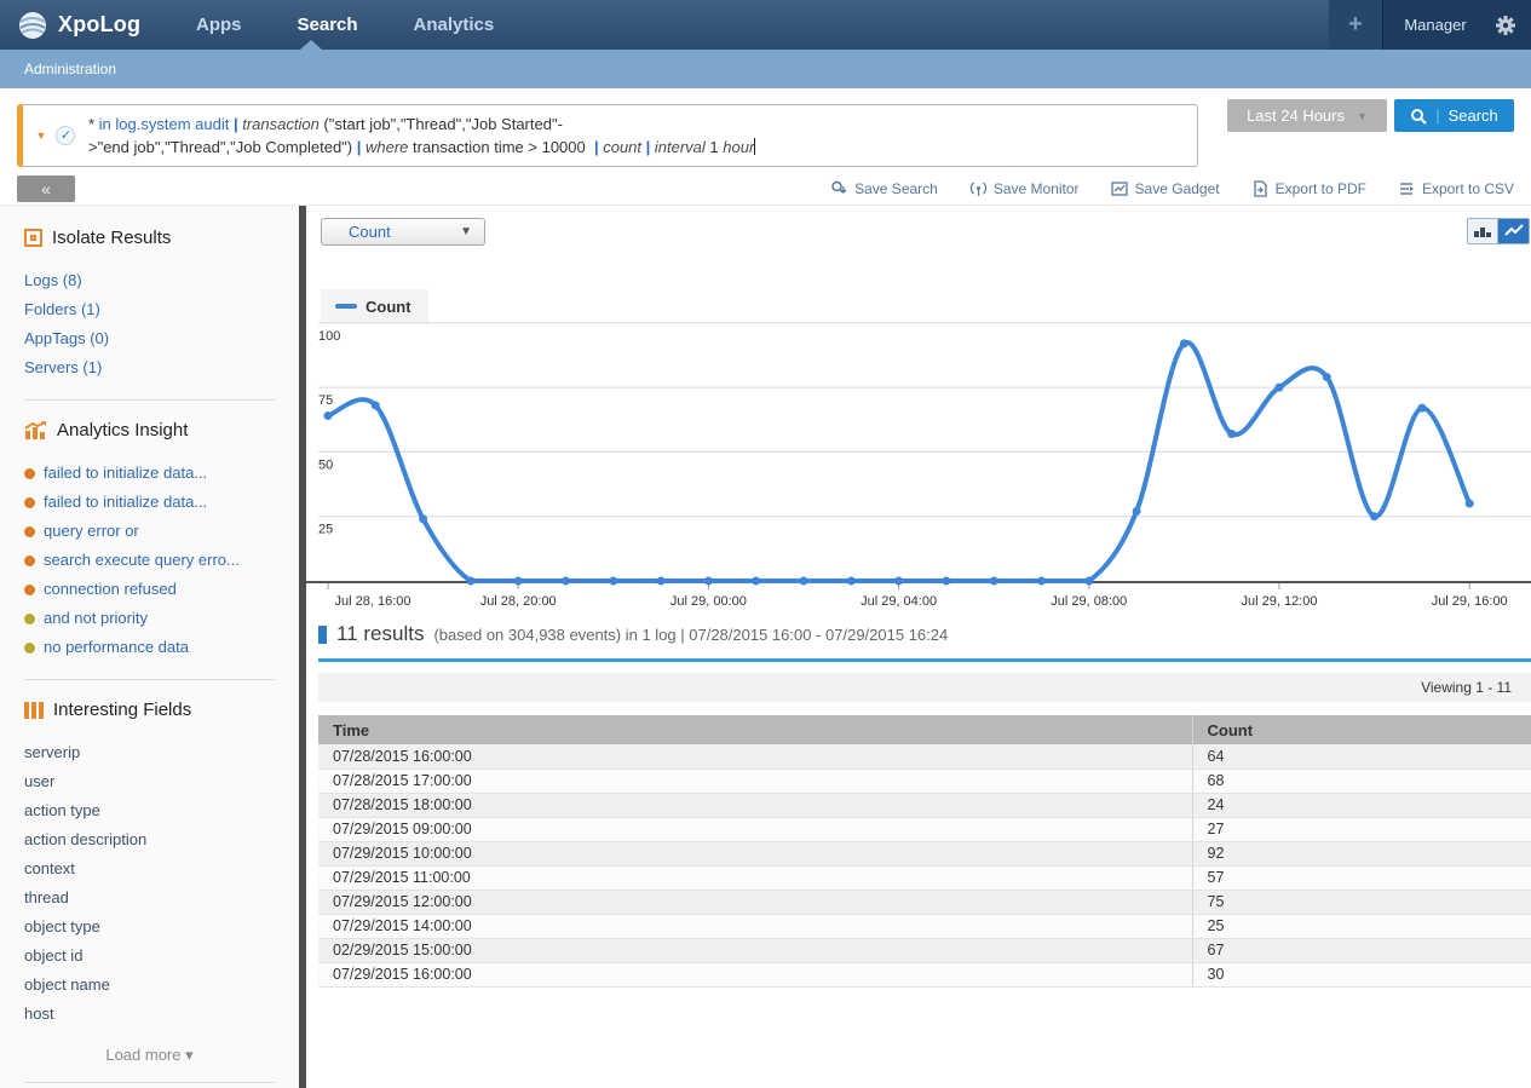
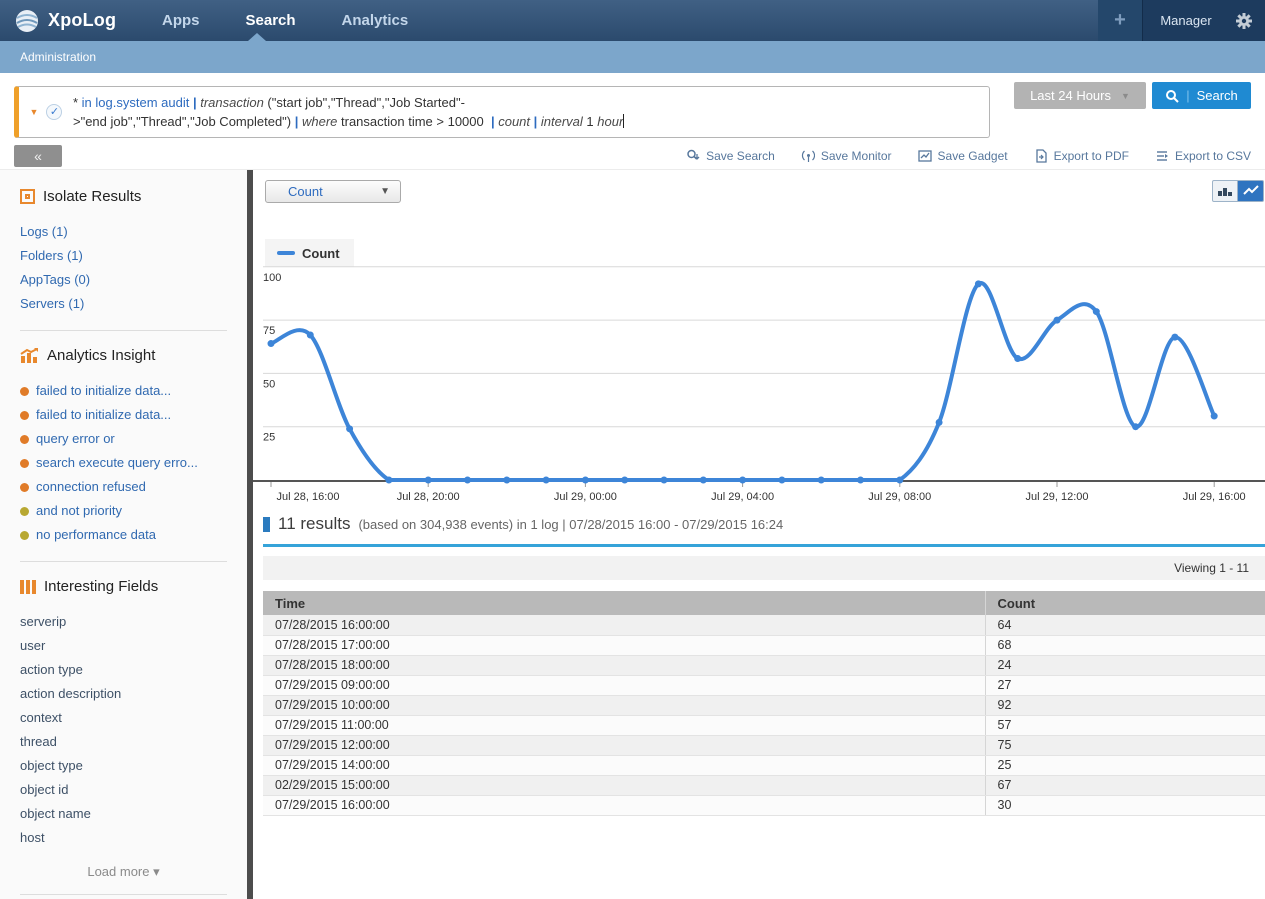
  XpoLog
  Apps
  Search
  Analytics
  +
  Manager
  Administration
  ▼
  ✓
  * in log.system audit | transaction ("start job","Thread","Job Started"-
  >"end job","Thread","Job Completed") | where transaction time > 10000 | count | interval 1 hour
  Last 24 Hours
  ▼
  |
  Search
  «
  Save Search
  Save Monitor
  Save Gadget
  Export to PDF
  Export to CSV
  Isolate Results
- Logs (8)
+ Logs (1)
  Folders (1)
  AppTags (0)
  Servers (1)
  Analytics Insight
  failed to initialize data...
  failed to initialize data...
  query error or
  search execute query erro...
  connection refused
  and not priority
  no performance data
  Interesting Fields
  serverip
  user
  action type
  action description
  context
  thread
  object type
  object id
  object name
  host
  Load more ▾
  Count
  ▼
  Count
  25
  50
  75
  100
  Jul 28, 16:00
  Jul 28, 20:00
  Jul 29, 00:00
  Jul 29, 04:00
  Jul 29, 08:00
  Jul 29, 12:00
  Jul 29, 16:00
  11 results
  (based on 304,938 events) in 1 log | 07/28/2015 16:00 - 07/29/2015 16:24
  Viewing 1 - 11
  Time	Count
  07/28/2015 16:00:00	64
  07/28/2015 17:00:00	68
  07/28/2015 18:00:00	24
  07/29/2015 09:00:00	27
  07/29/2015 10:00:00	92
  07/29/2015 11:00:00	57
  07/29/2015 12:00:00	75
  07/29/2015 14:00:00	25
  02/29/2015 15:00:00	67
  07/29/2015 16:00:00	30
